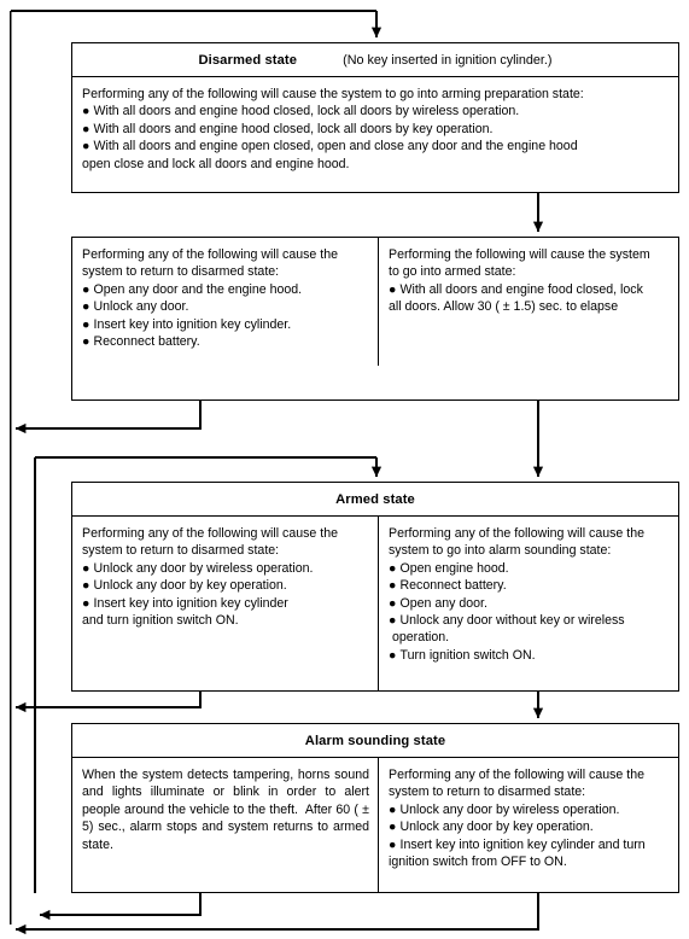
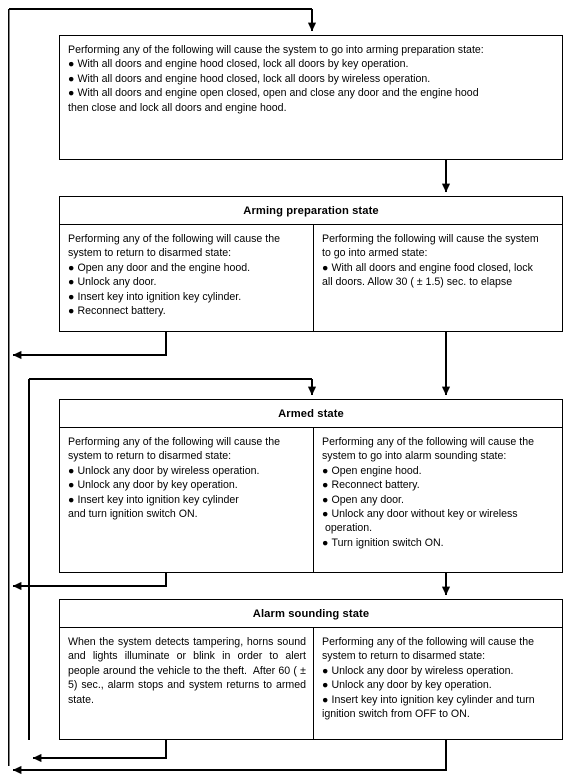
- Disarmed state
- (No key inserted in ignition cylinder.)
  Performing any of the following will cause the system to go into arming preparation state:
  ●
- With all doors and engine hood closed, lock all doors by wireless operation.
+ With all doors and engine hood closed, lock all doors by key operation.
  ●
- With all doors and engine hood closed, lock all doors by key operation.
+ With all doors and engine hood closed, lock all doors by wireless operation.
  ●
  With all doors and engine open closed, open and close any door and the engine hood
- open close and lock all doors and engine hood.
+ then close and lock all doors and engine hood.
+ Arming preparation state
  Performing any of the following will cause the
  system to return to disarmed state:
  ●
  Open any door and the engine hood.
  ●
  Unlock any door.
  ●
  Insert key into ignition key cylinder.
  ●
  Reconnect battery.
  Performing the following will cause the system
  to go into armed state:
  ●
  With all doors and engine food closed, lock
  all doors. Allow 30 ( ± 1.5) sec. to elapse
  Armed state
  Performing any of the following will cause the
  system to return to disarmed state:
  ●
  Unlock any door by wireless operation.
  ●
  Unlock any door by key operation.
  ●
  Insert key into ignition key cylinder
  and turn ignition switch ON.
  Performing any of the following will cause the
  system to go into alarm sounding state:
  ●
  Open engine hood.
  ●
  Reconnect battery.
  ●
  Open any door.
  ●
  Unlock any door without key or wireless
  operation.
  ●
  Turn ignition switch ON.
  Alarm sounding state
  When the system detects tampering, horns sound and lights illuminate or blink in order to alert people around the vehicle to the theft. After 60 ( ± 5) sec., alarm stops and system returns to armed state.
  Performing any of the following will cause the
  system to return to disarmed state:
  ●
  Unlock any door by wireless operation.
  ●
  Unlock any door by key operation.
  ●
  Insert key into ignition key cylinder and turn
  ignition switch from OFF to ON.
